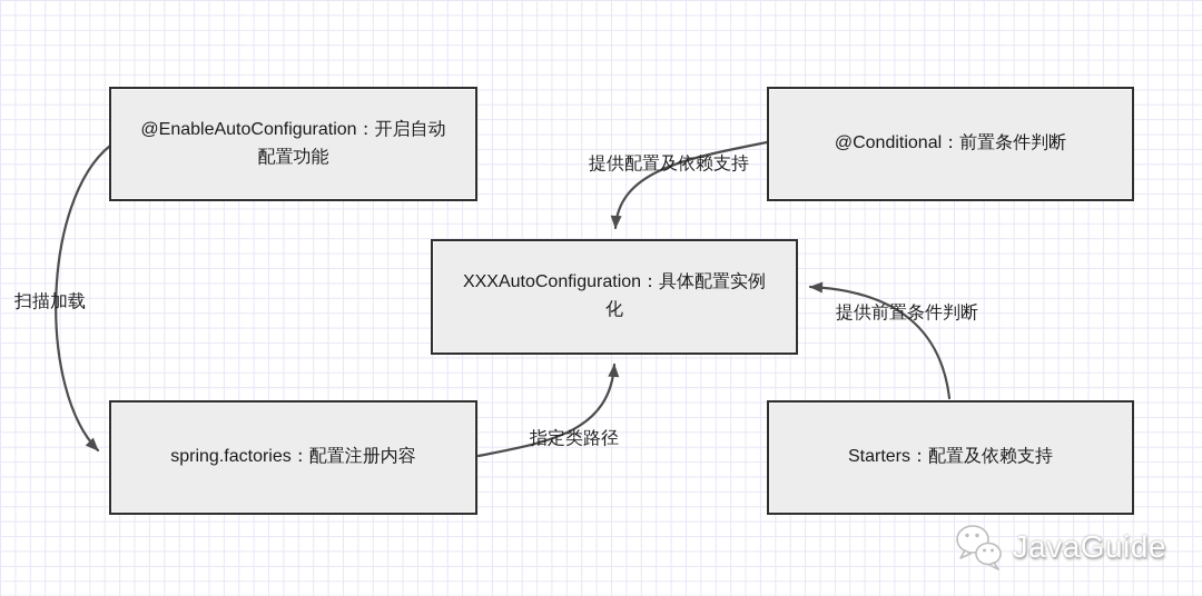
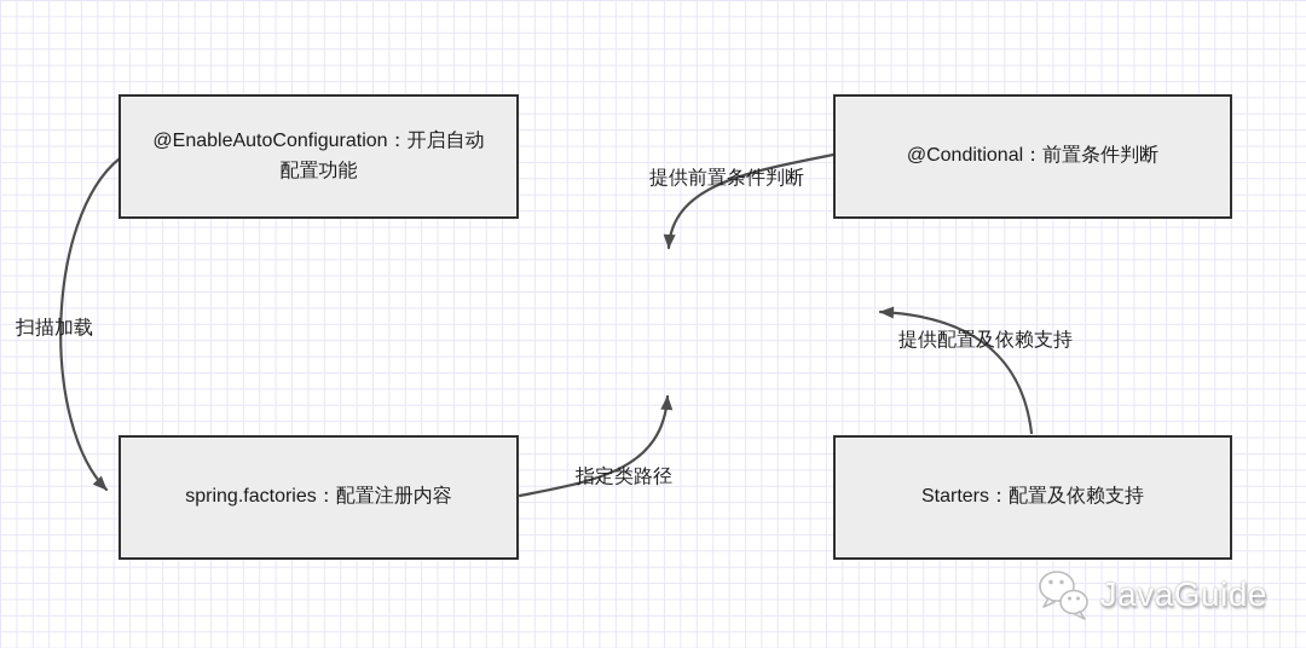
  @EnableAutoConfiguration：开启自动配置功能
  @Conditional：前置条件判断
- XXXAutoConfiguration：具体配置实例化
  spring.factories：配置注册内容
  Starters：配置及依赖支持
  扫描加载
- 提供配置及依赖支持
+ 提供前置条件判断
  指定类路径
- 提供前置条件判断
+ 提供配置及依赖支持
  JavaGuide
